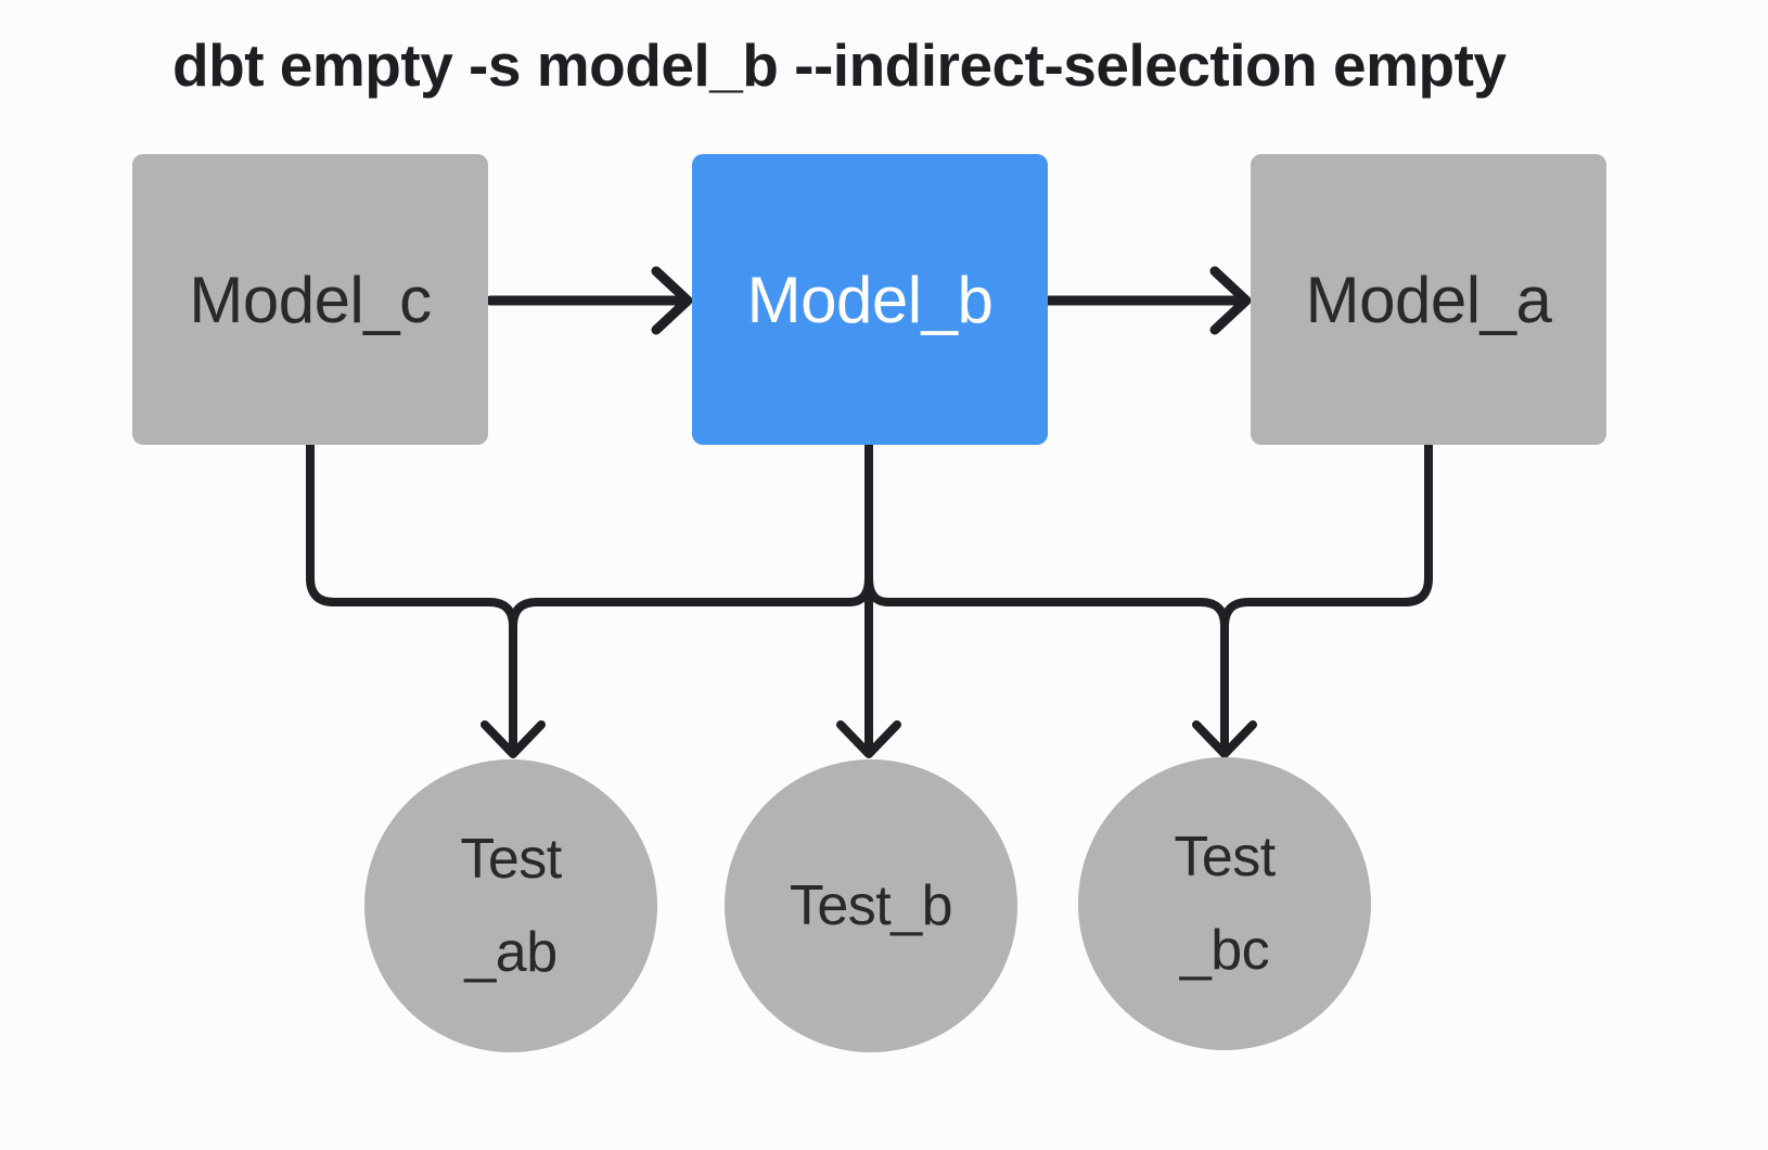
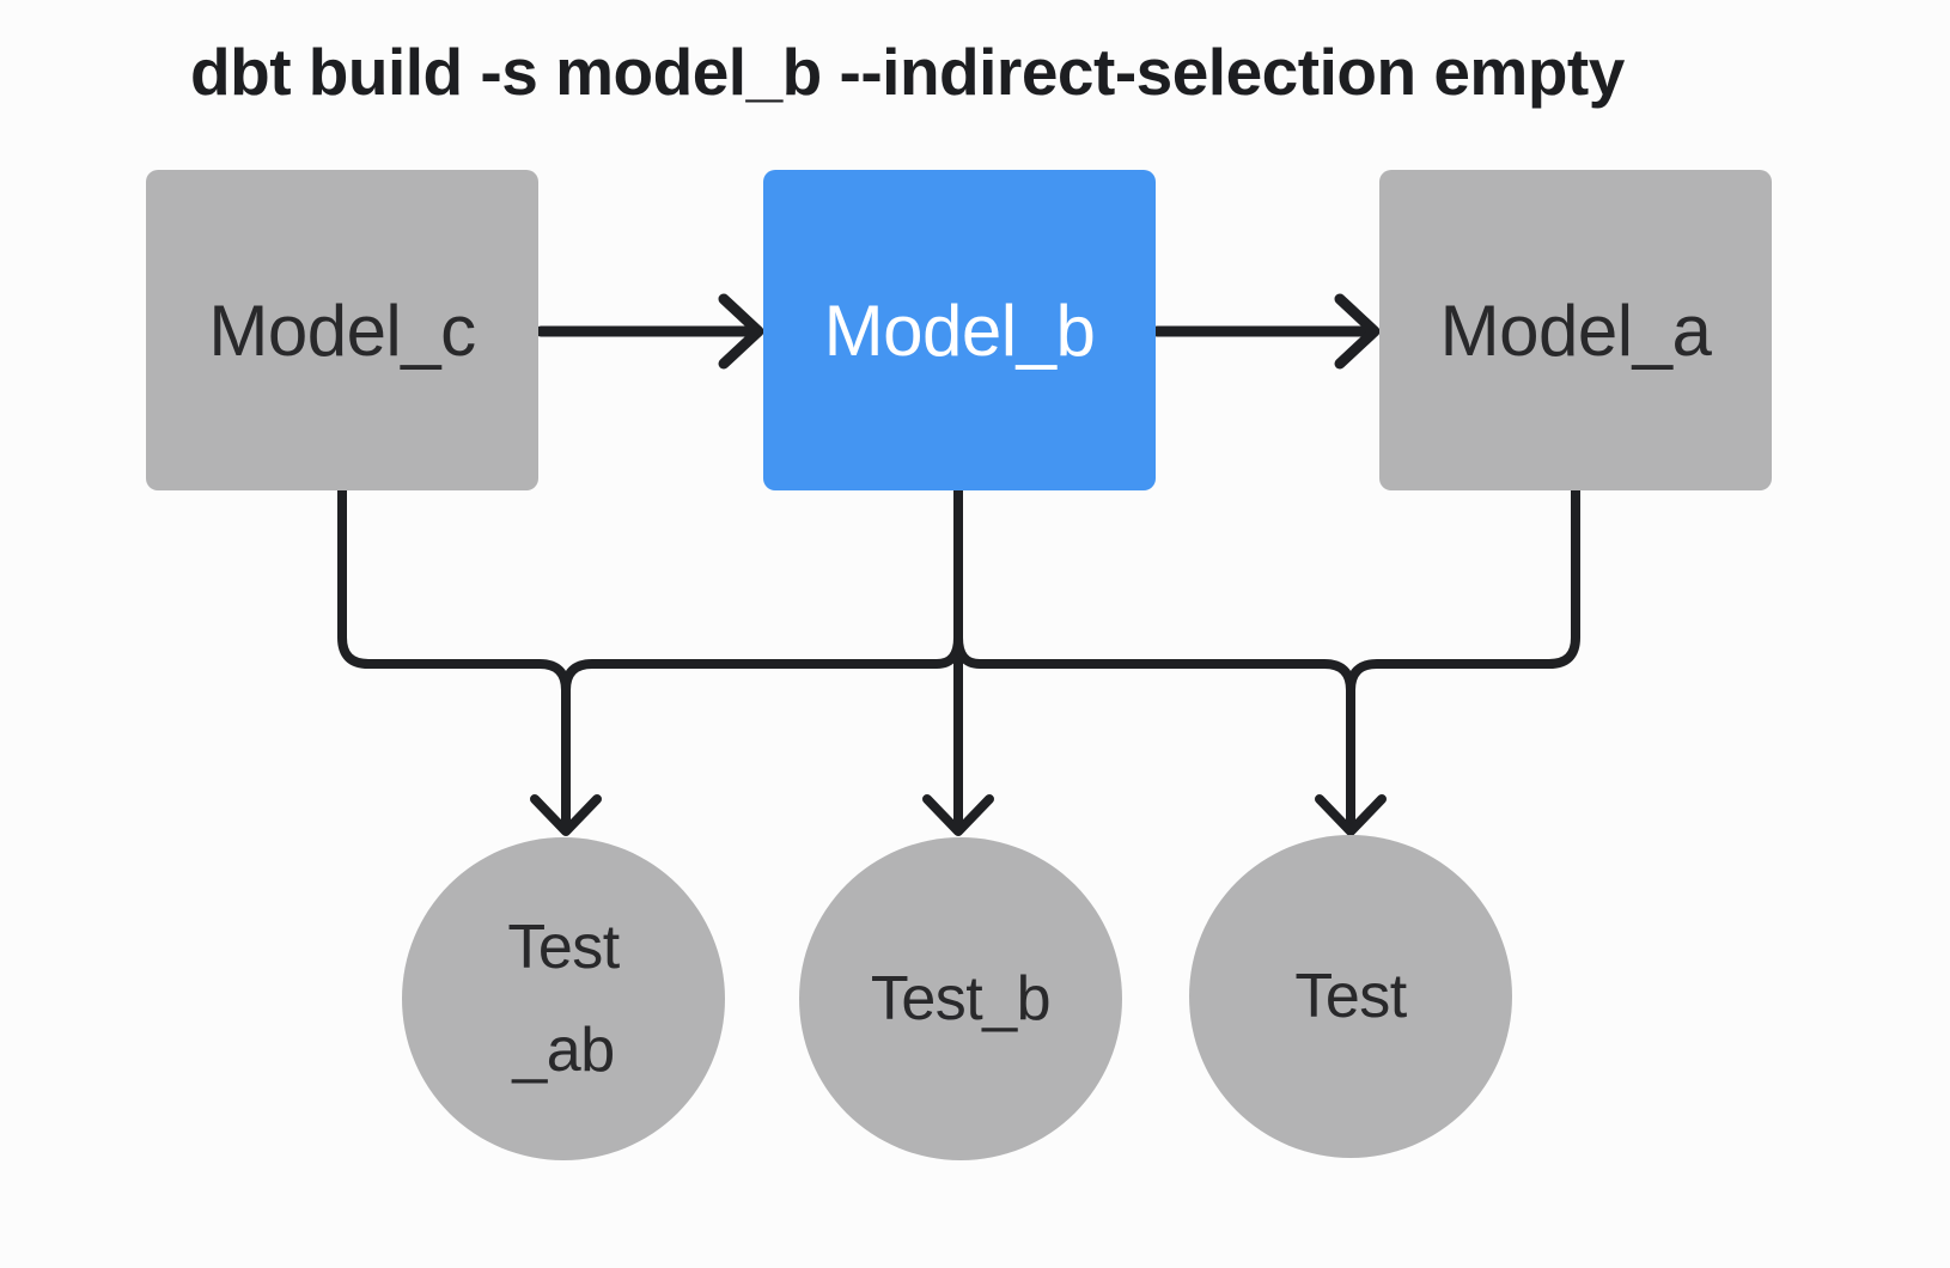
- dbt empty -s model_b --indirect-selection empty
+ dbt build -s model_b --indirect-selection empty
  Model_c
  Model_b
  Model_a
  Test
  _ab
  Test_b
  Test
- _bc
